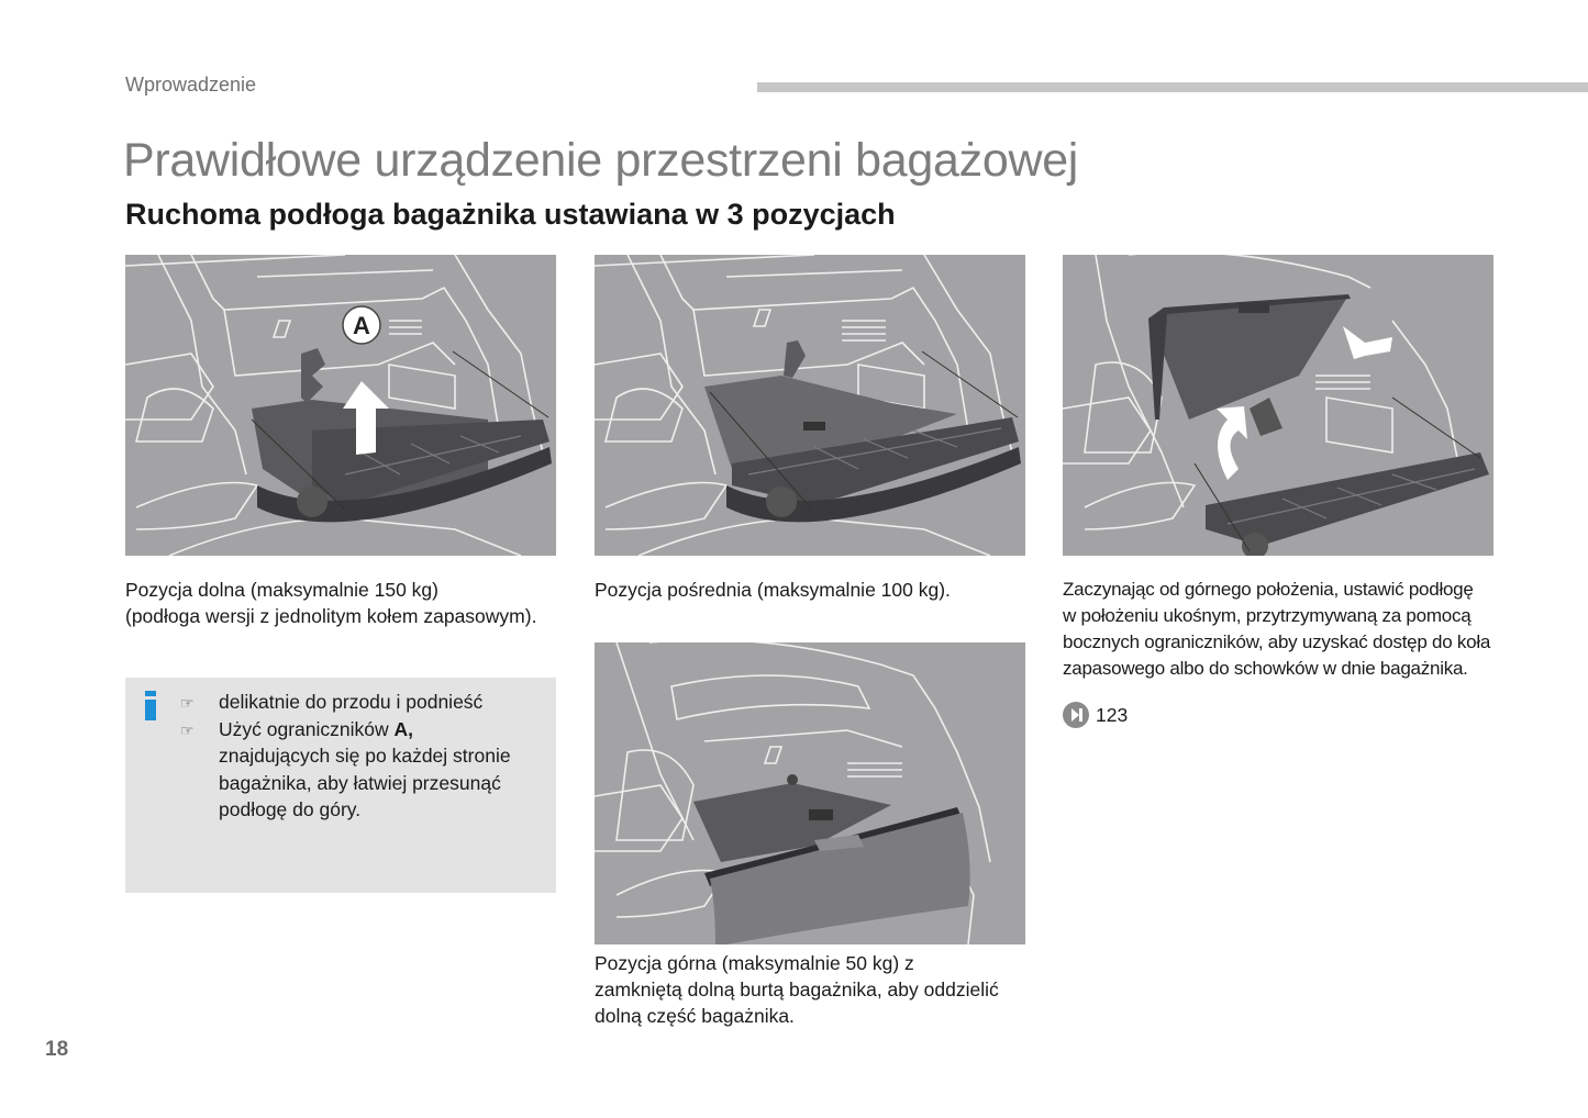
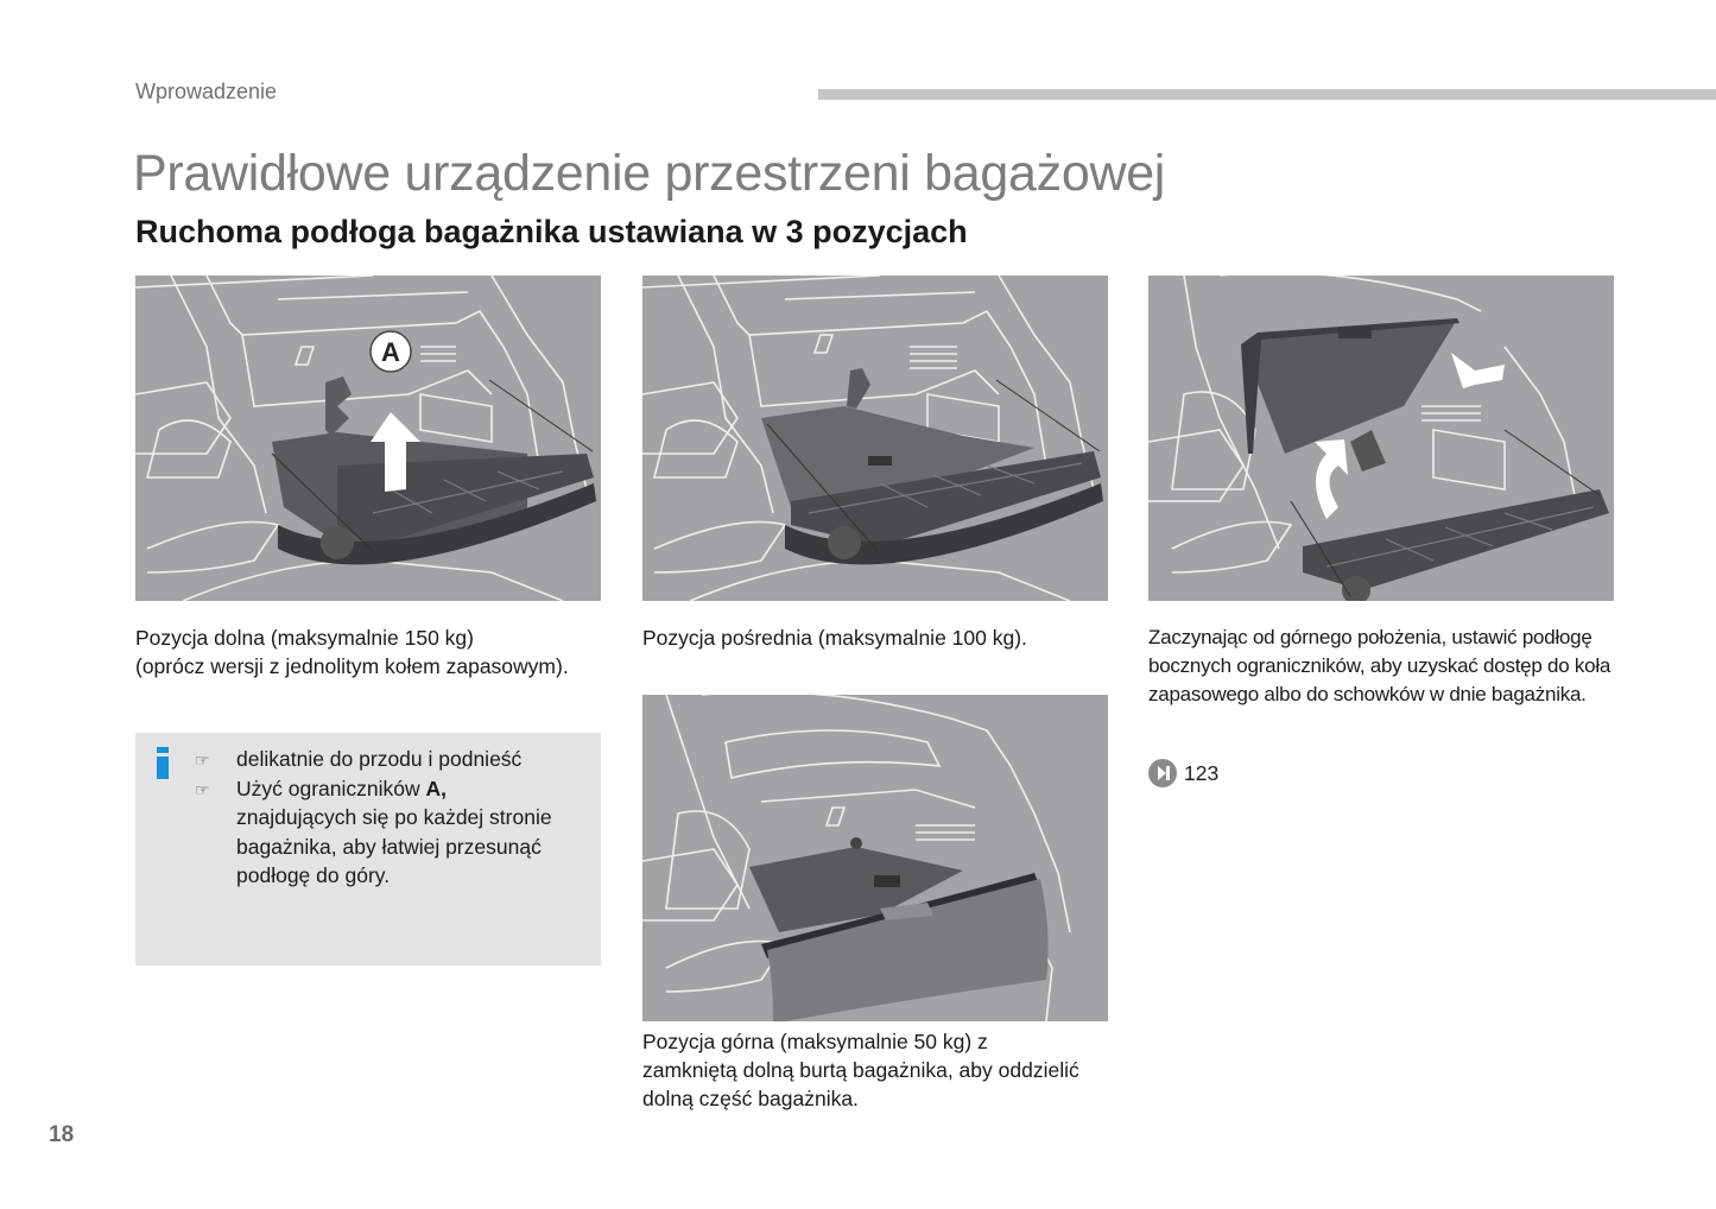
  Wprowadzenie
  Prawidłowe urządzenie przestrzeni bagażowej
  Ruchoma podłoga bagażnika ustawiana w 3 pozycjach
  A
  Pozycja dolna (maksymalnie 150 kg)
- (podłoga wersji z jednolitym kołem zapasowym).
+ (oprócz wersji z jednolitym kołem zapasowym).
  Pozycja pośrednia (maksymalnie 100 kg).
  Zaczynając od górnego położenia, ustawić podłogę
- w położeniu ukośnym, przytrzymywaną za pomocą
  bocznych ograniczników, aby uzyskać dostęp do koła
  zapasowego albo do schowków w dnie bagażnika.
  123
  Pozycja górna (maksymalnie 50 kg) z
  zamkniętą dolną burtą bagażnika, aby oddzielić
  dolną część bagażnika.
  ☞
  delikatnie do przodu i podnieść
  ☞
  Użyć ograniczników A,
  znajdujących się po każdej stronie
  bagażnika, aby łatwiej przesunąć
  podłogę do góry.
  18
